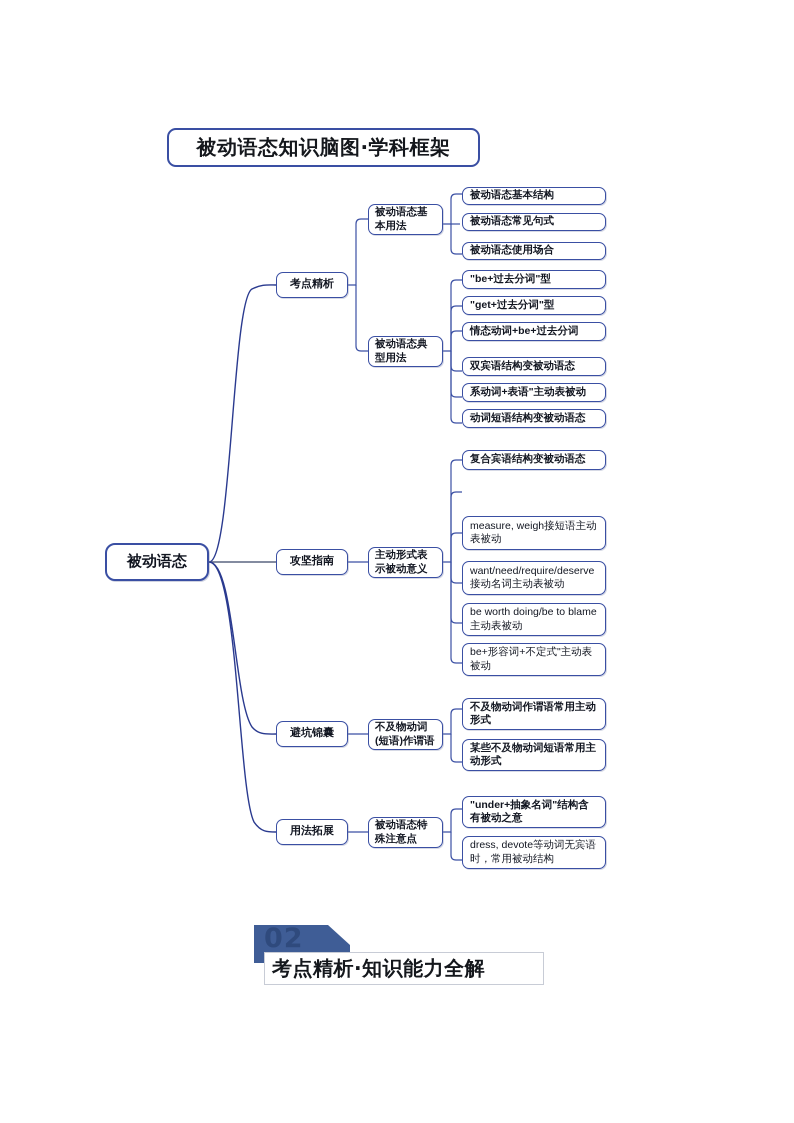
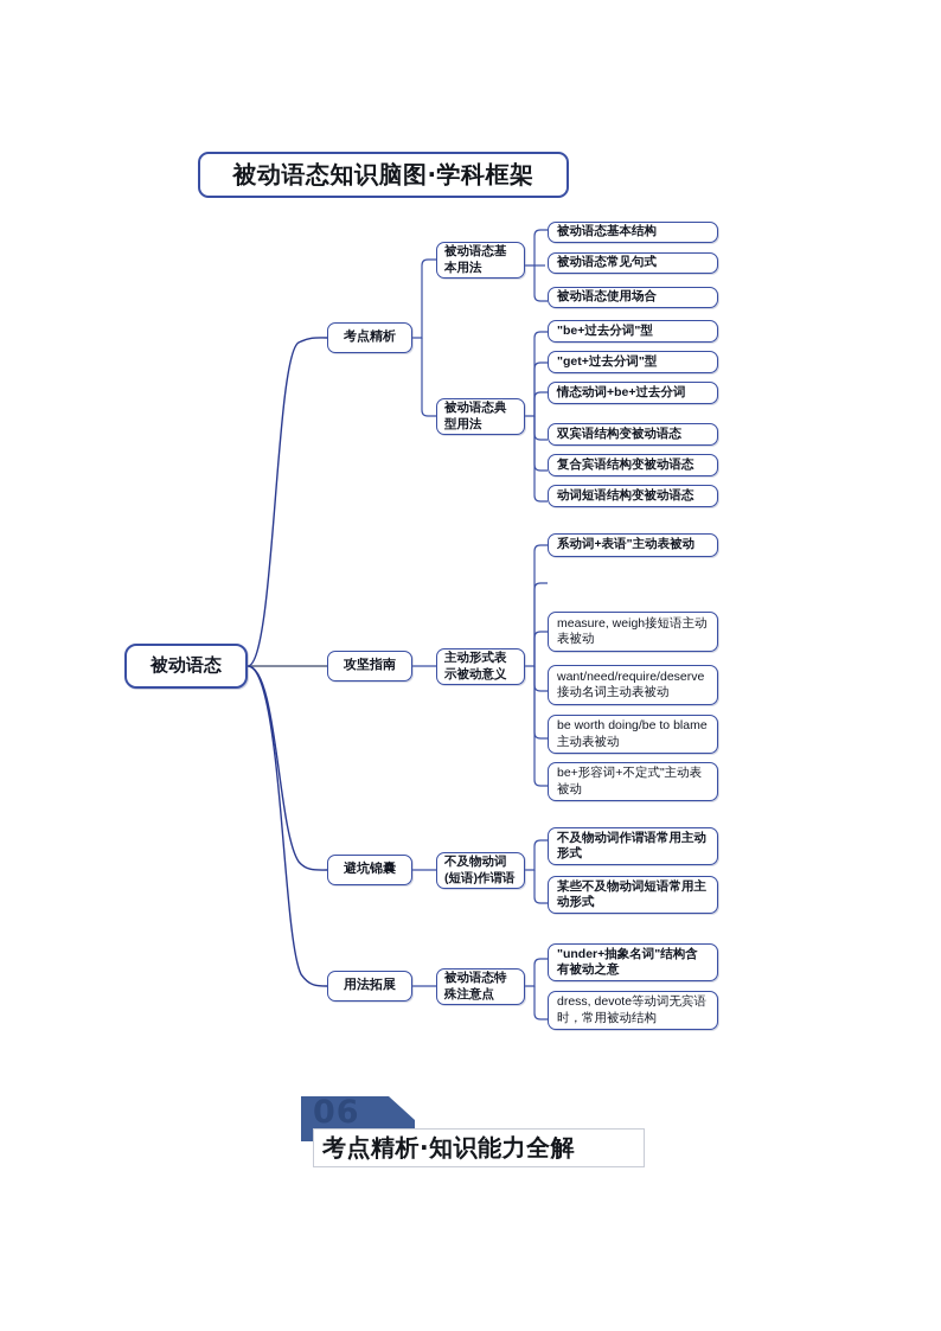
  被动语态知识脑图·学科框架
  被动语态
  考点精析
  攻坚指南
  避坑锦囊
  用法拓展
  被动语态基本用法
  被动语态典型用法
  主动形式表示被动意义
  不及物动词(短语)作谓语
  被动语态特殊注意点
  被动语态基本结构
  被动语态常见句式
  被动语态使用场合
  "be+过去分词"型
  "get+过去分词"型
  情态动词+be+过去分词
  双宾语结构变被动语态
- 系动词+表语"主动表被动
+ 复合宾语结构变被动语态
  动词短语结构变被动语态
- 复合宾语结构变被动语态
+ 系动词+表语"主动表被动
  measure, weigh接短语主动表被动
  want/need/require/deserve接动名词主动表被动
  be worth doing/be to blame主动表被动
  be+形容词+不定式"主动表被动
  不及物动词作谓语常用主动形式
  某些不及物动词短语常用主动形式
  "under+抽象名词"结构含有被动之意
  dress, devote等动词无宾语时，常用被动结构
- 02
+ 06
  考点精析·知识能力全解
